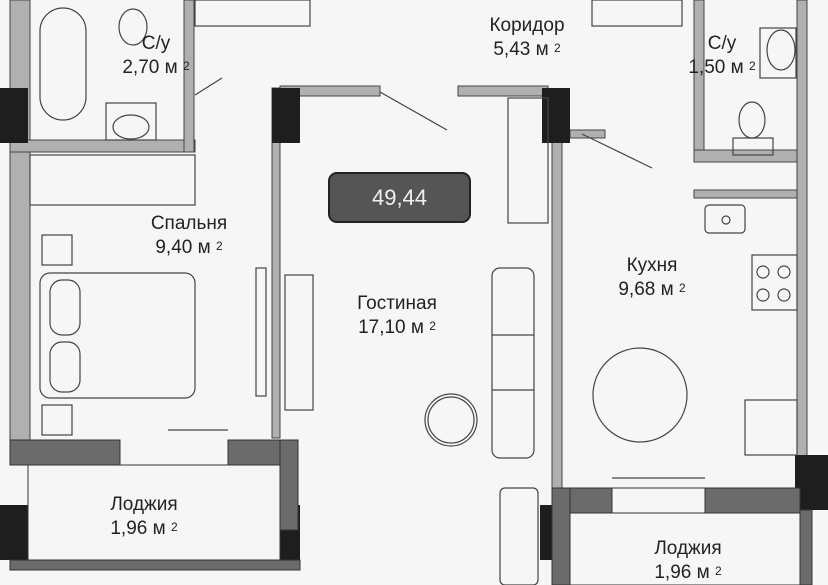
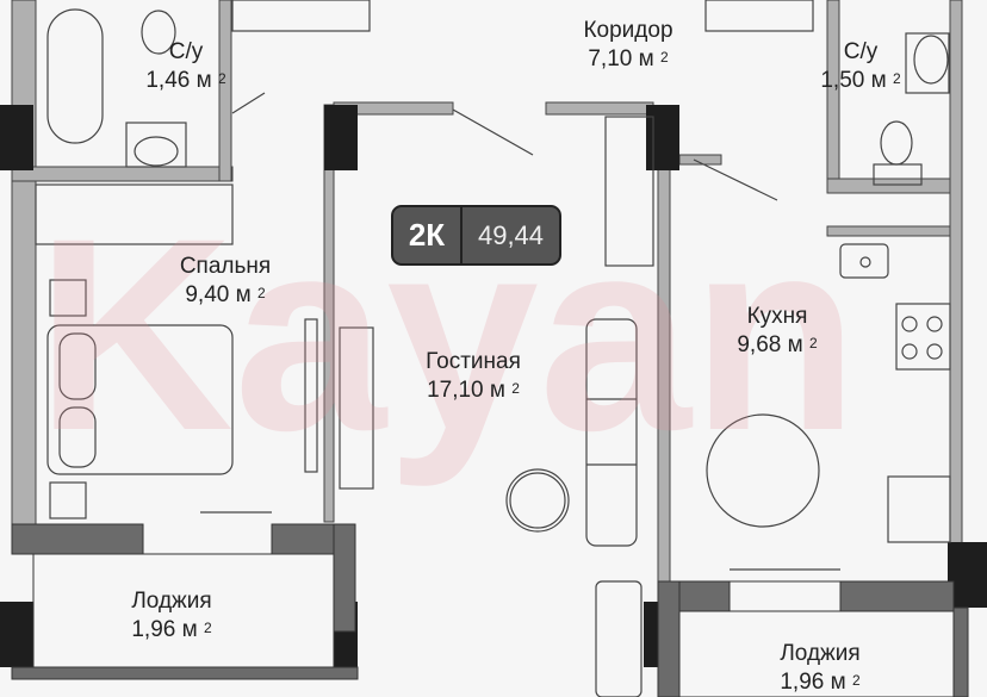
+ Kayan
+ 2К
  49,44
  С/у
- 2,70 м 2
+ 1,46 м 2
  Коридор
- 5,43 м 2
+ 7,10 м 2
  С/у
  1,50 м 2
  Спальня
  9,40 м 2
  Гостиная
  17,10 м 2
  Кухня
  9,68 м 2
  Лоджия
  1,96 м 2
  Лоджия
  1,96 м 2
